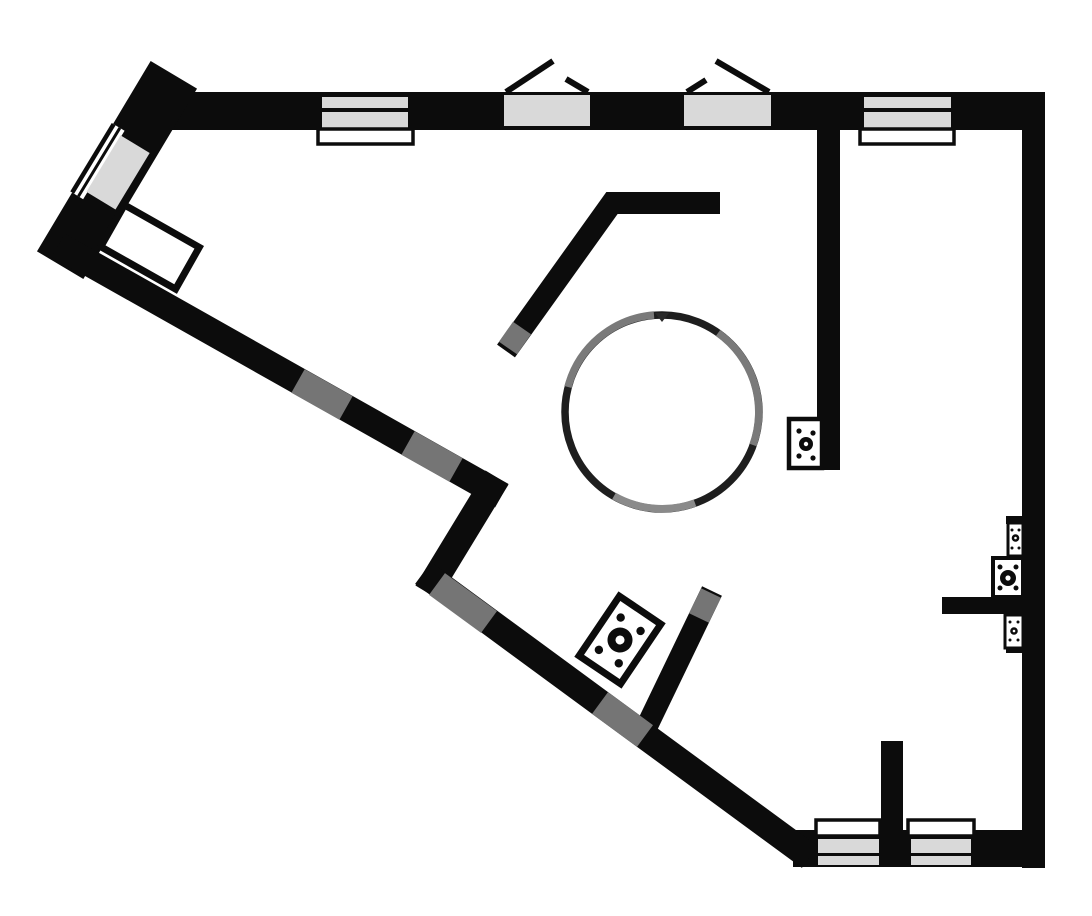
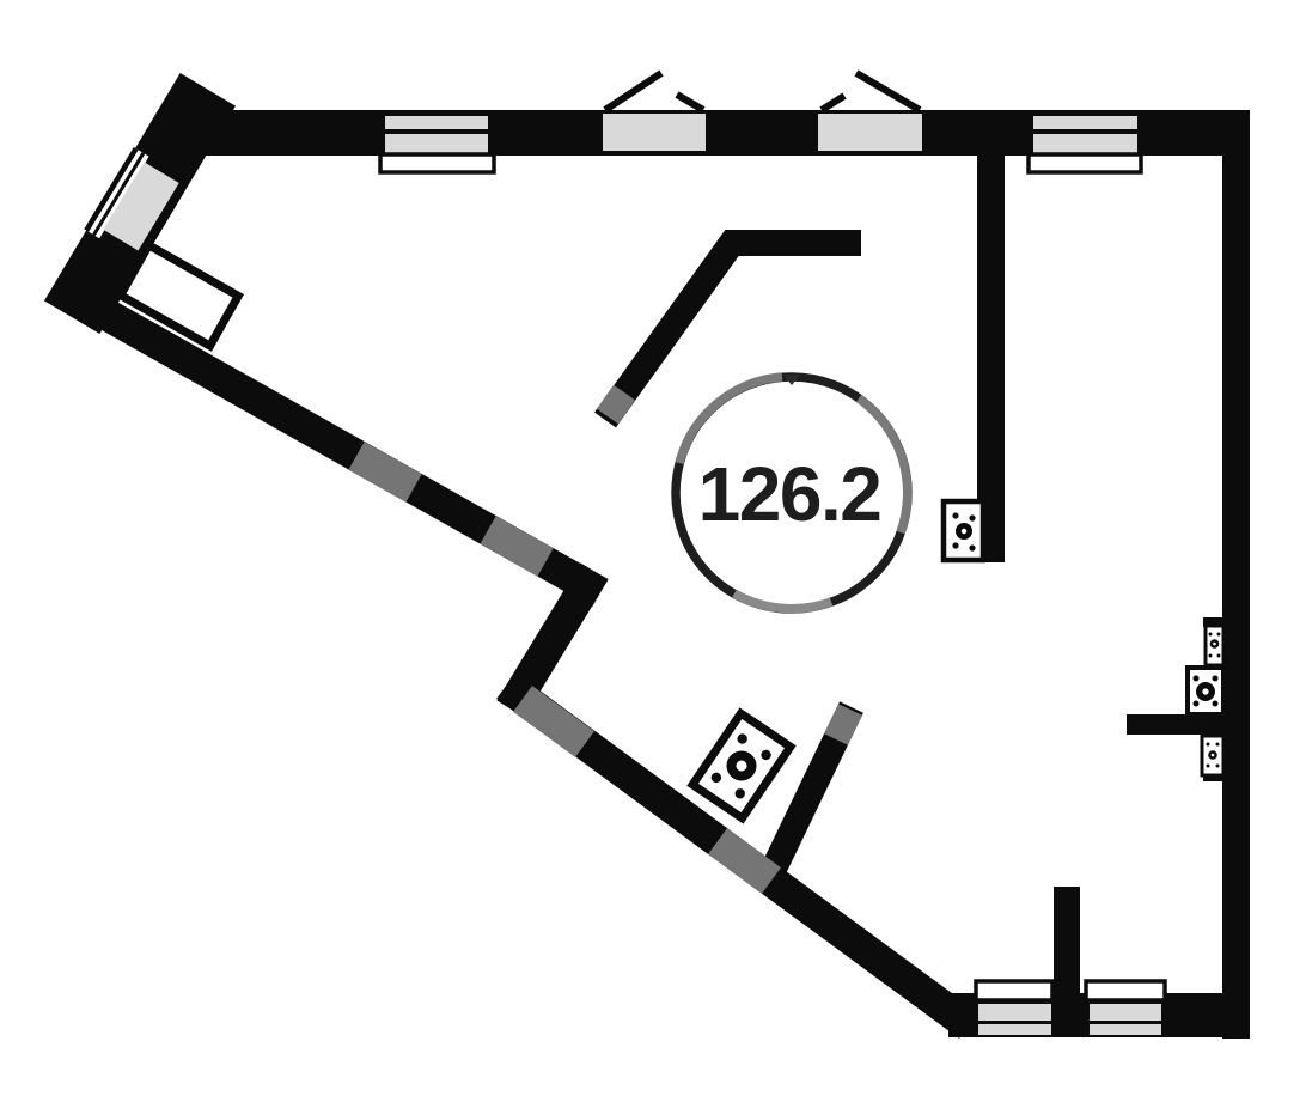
+ 126.2
